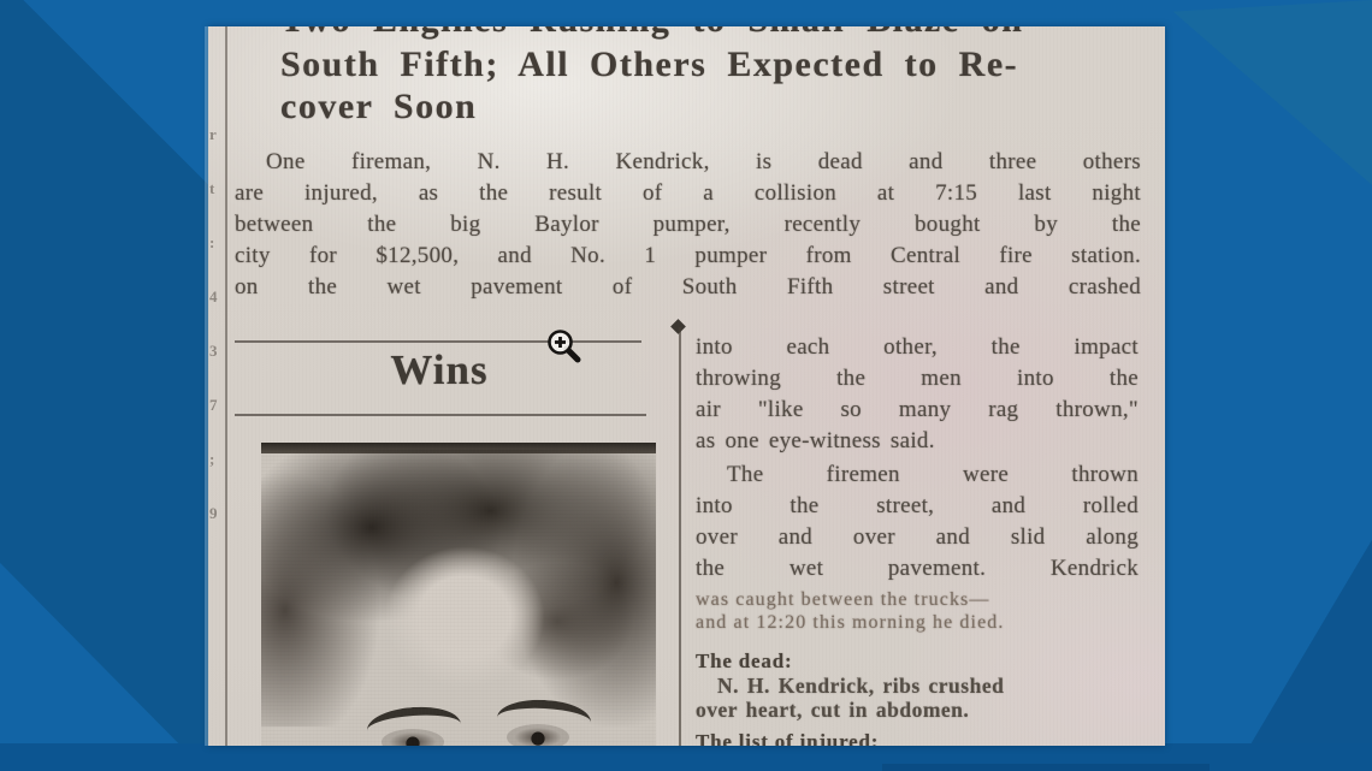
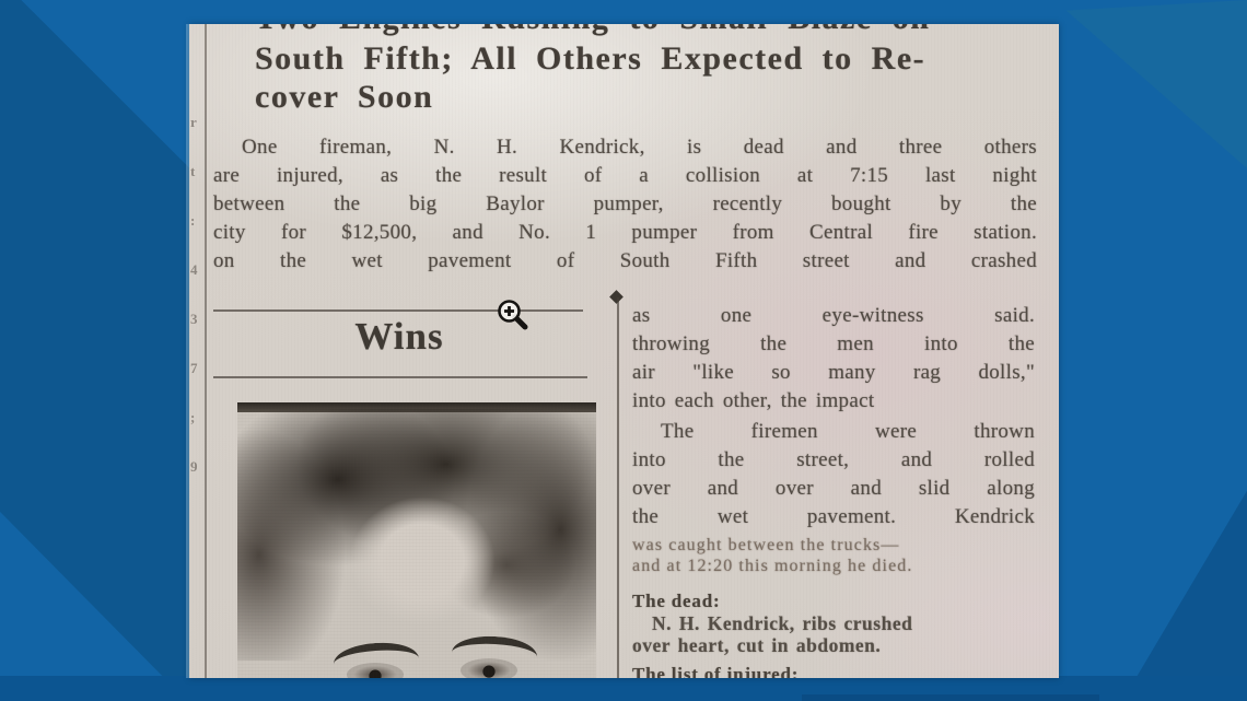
  r
  t
  :
  4
  3
  7
  ;
  9
  South Fifth; All Others Expected to Re-
  cover Soon
  One fireman, N. H. Kendrick, is dead and three others
  are injured, as the result of a collision at 7:15 last night
  between the big Baylor pumper, recently bought by the
  city for $12,500, and No. 1 pumper from Central fire station.
  on the wet pavement of South Fifth street and crashed
  Wins
- into each other, the impact
+ as one eye-witness said.
  throwing the men into the
- air "like so many rag thrown,"
+ air "like so many rag dolls,"
- as one eye-witness said.
+ into each other, the impact
  The firemen were thrown
  into the street, and rolled
  over and over and slid along
  the wet pavement. Kendrick
  was caught between the trucks—
  and at 12:20 this morning he died.
  The dead:
  N. H. Kendrick, ribs crushed
  over heart, cut in abdomen.
  The list of injured:
